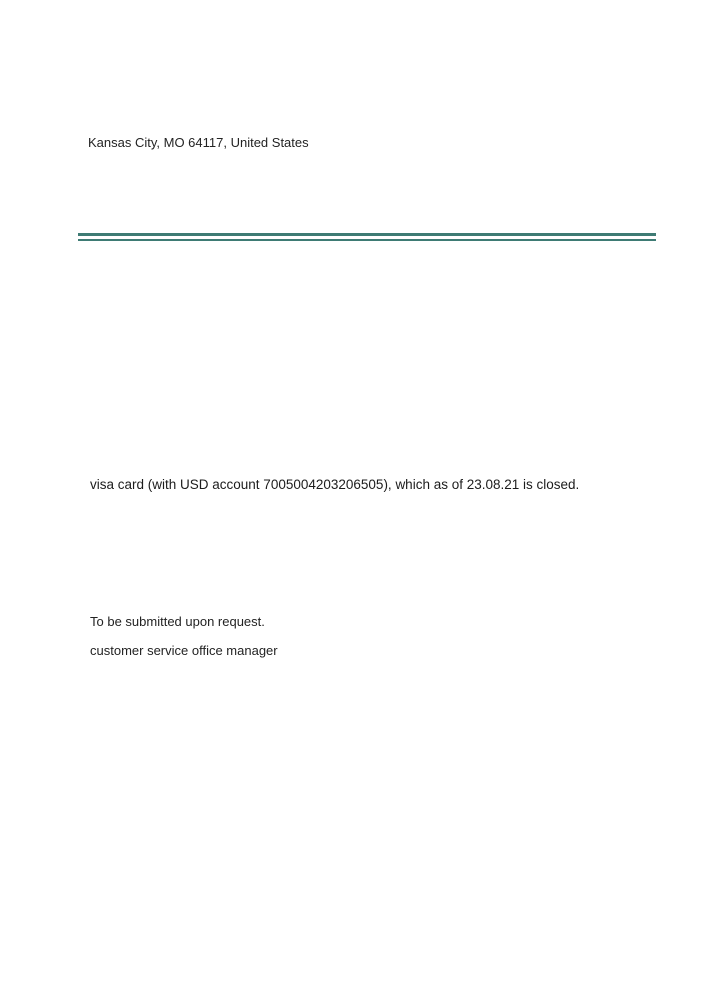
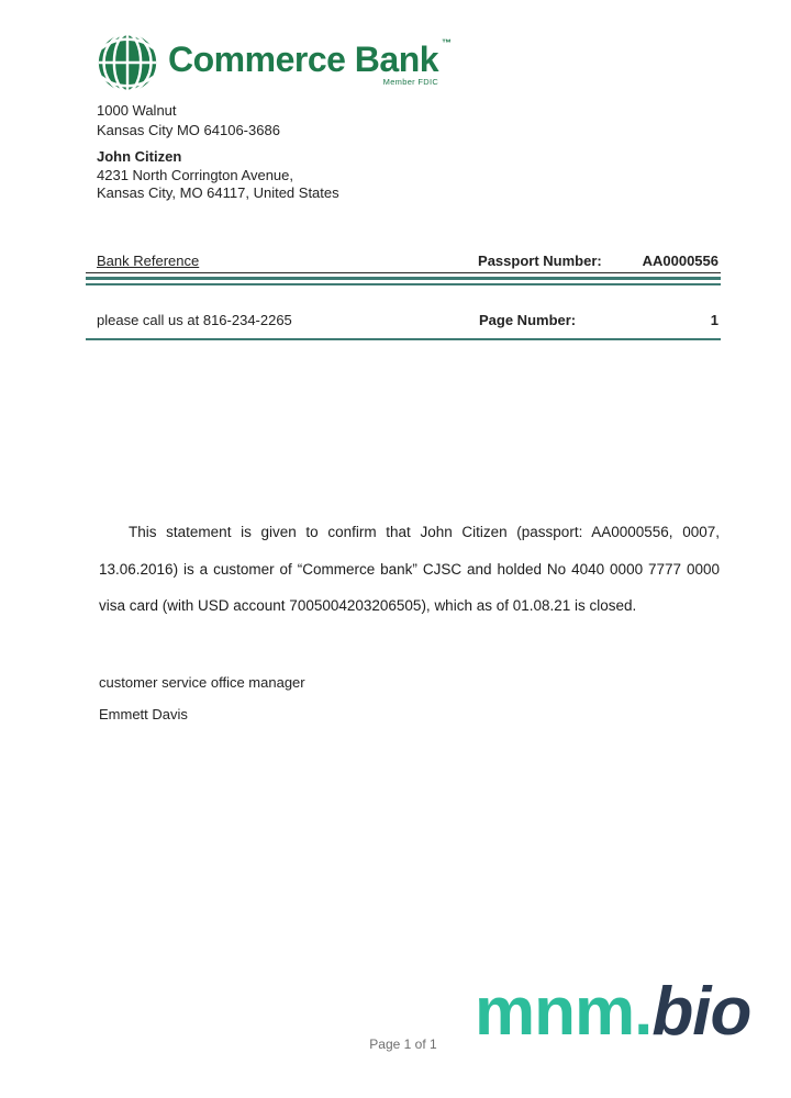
+ Commerce Bank
+ ™
+ Member FDIC
+ 1000 Walnut
+ Kansas City MO 64106-3686
+ John Citizen
+ 4231 North Corrington Avenue,
  Kansas City, MO 64117, United States
+ Bank Reference
+ Passport Number:
+ AA0000556
+ please call us at 816-234-2265
+ Page Number:
+ 1
+ This statement is given to confirm that John Citizen (passport: AA0000556, 0007,
+ 13.06.2016) is a customer of “Commerce bank” CJSC and holded No 4040 0000 7777 0000
- visa card (with USD account 7005004203206505), which as of 23.08.21 is closed.
+ visa card (with USD account 7005004203206505), which as of 01.08.21 is closed.
- To be submitted upon request.
  customer service office manager
+ Emmett Davis
+ mnm.bio
+ Page 1 of 1
